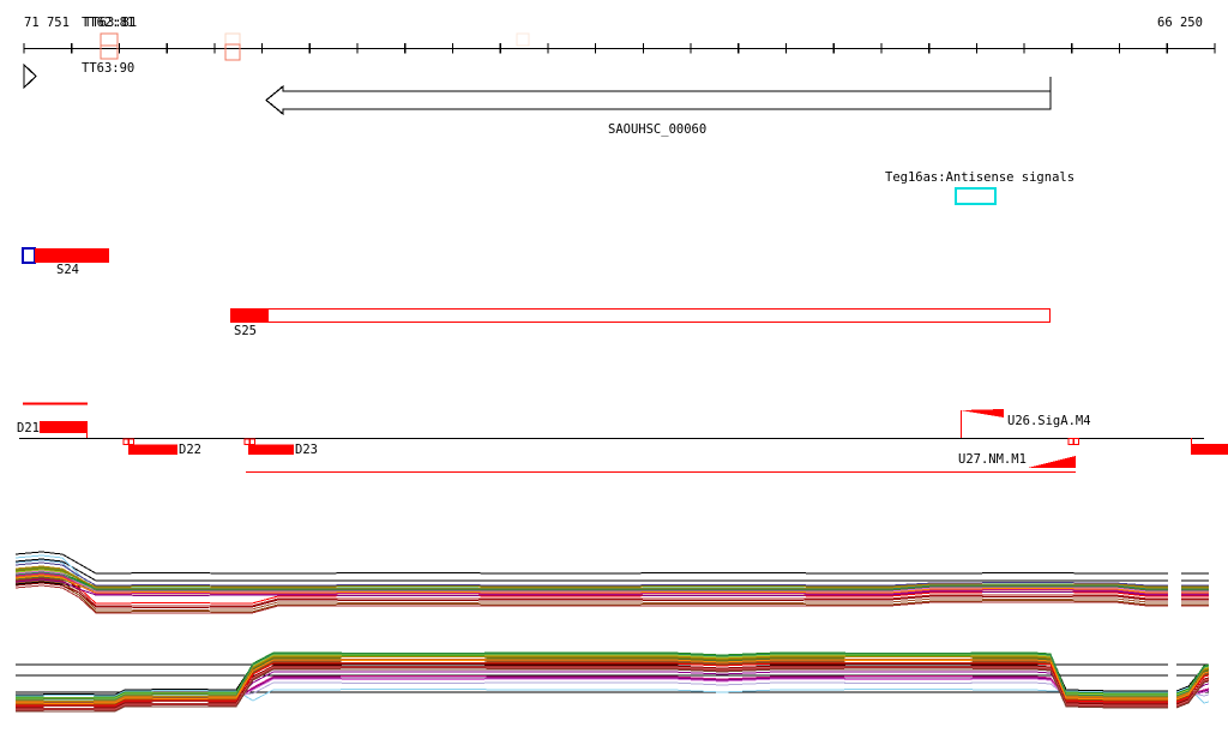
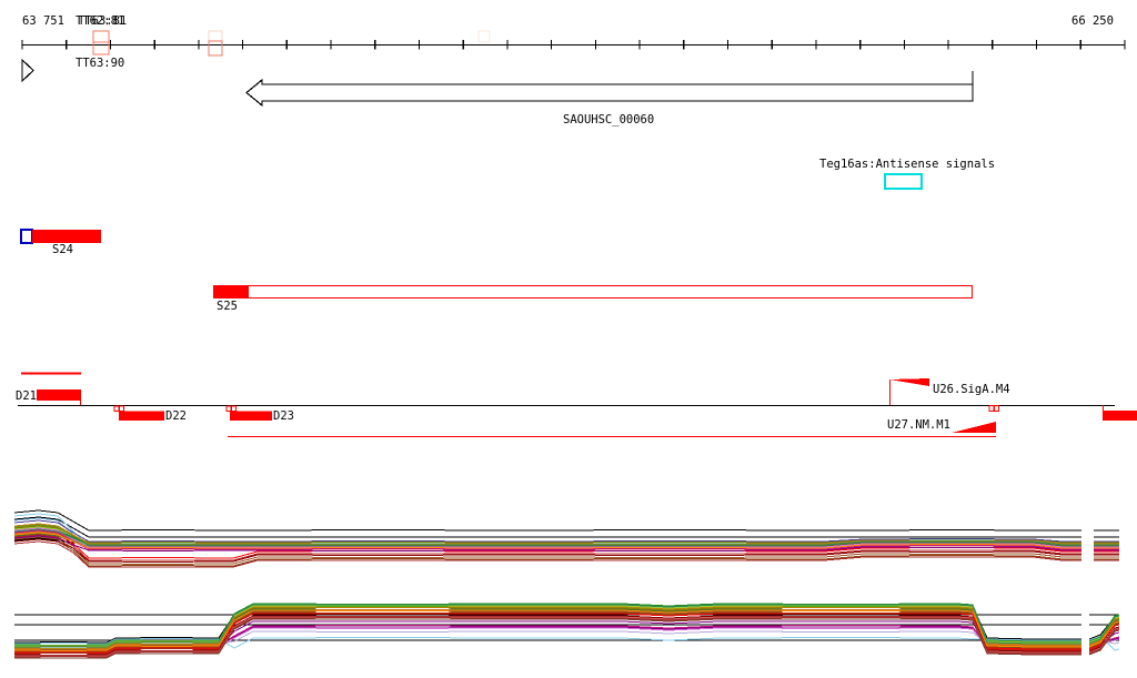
- 71 751
+ 63 751
  66 250
  TT62:81
  TT63:81
  TT63:90
  SAOUHSC_00060
  Teg16as:Antisense signals
  S24
  S25
  D21
  D22
  D23
  U26.SigA.M4
  U27.NM.M1
